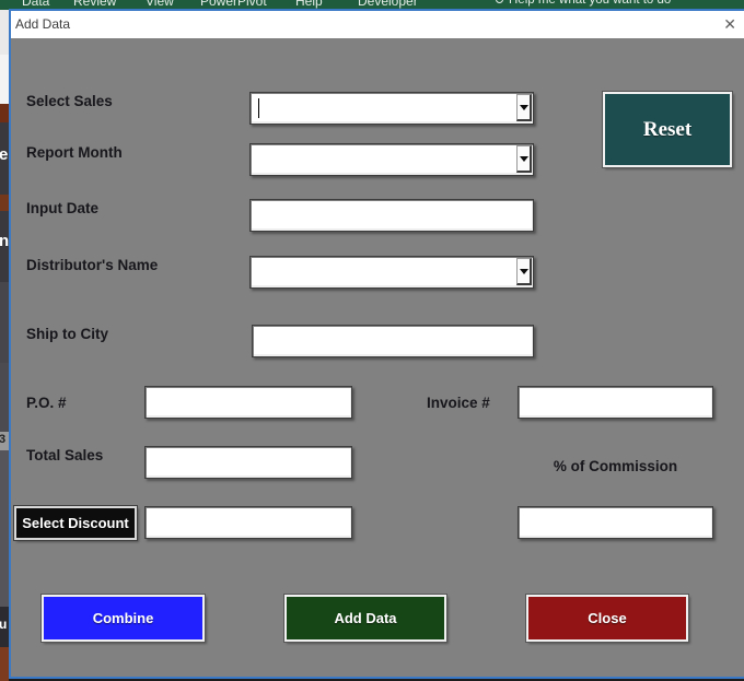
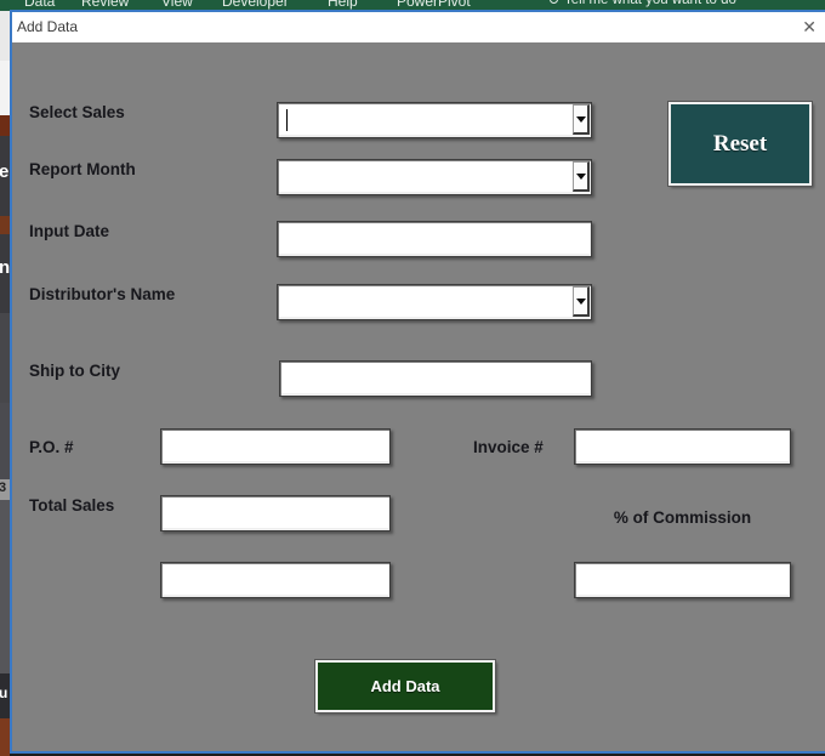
  Data
  Review
  View
- PowerPivot
+ Developer
  Help
- Developer
+ PowerPivot
- Help me what you want to do
+ Tell me what you want to do
  e
  n
  3
  u
  Add Data
  ✕
  Select Sales
  Report Month
  Input Date
  Distributor's Name
  Ship to City
  P.O. #
  Invoice #
  Total Sales
  % of Commission
- Select Discount
  Reset
- Combine
  Add Data
- Close
